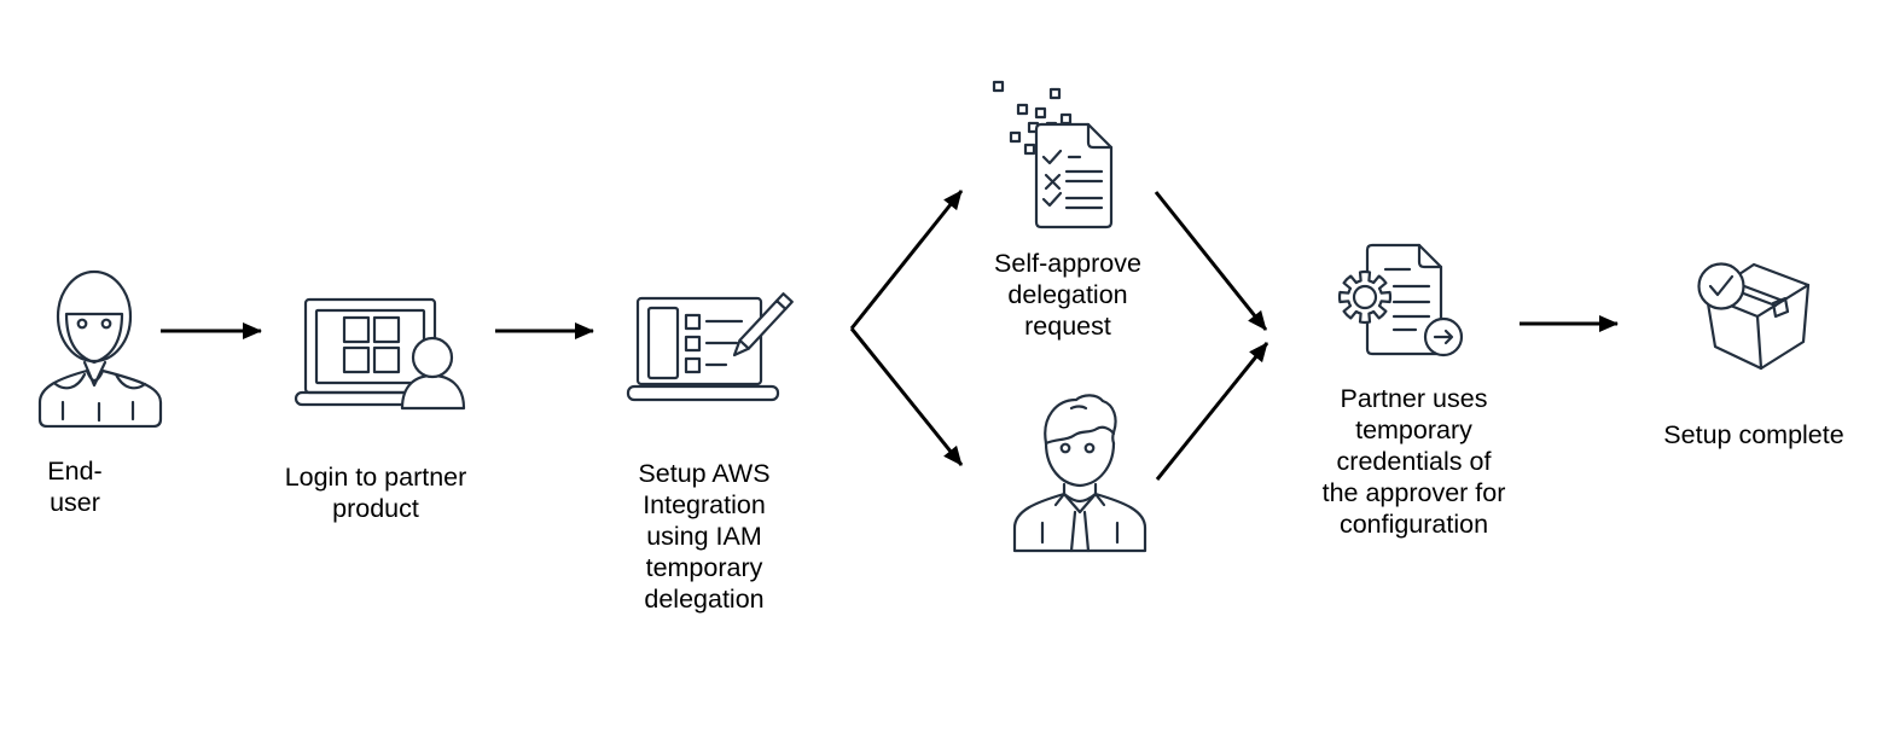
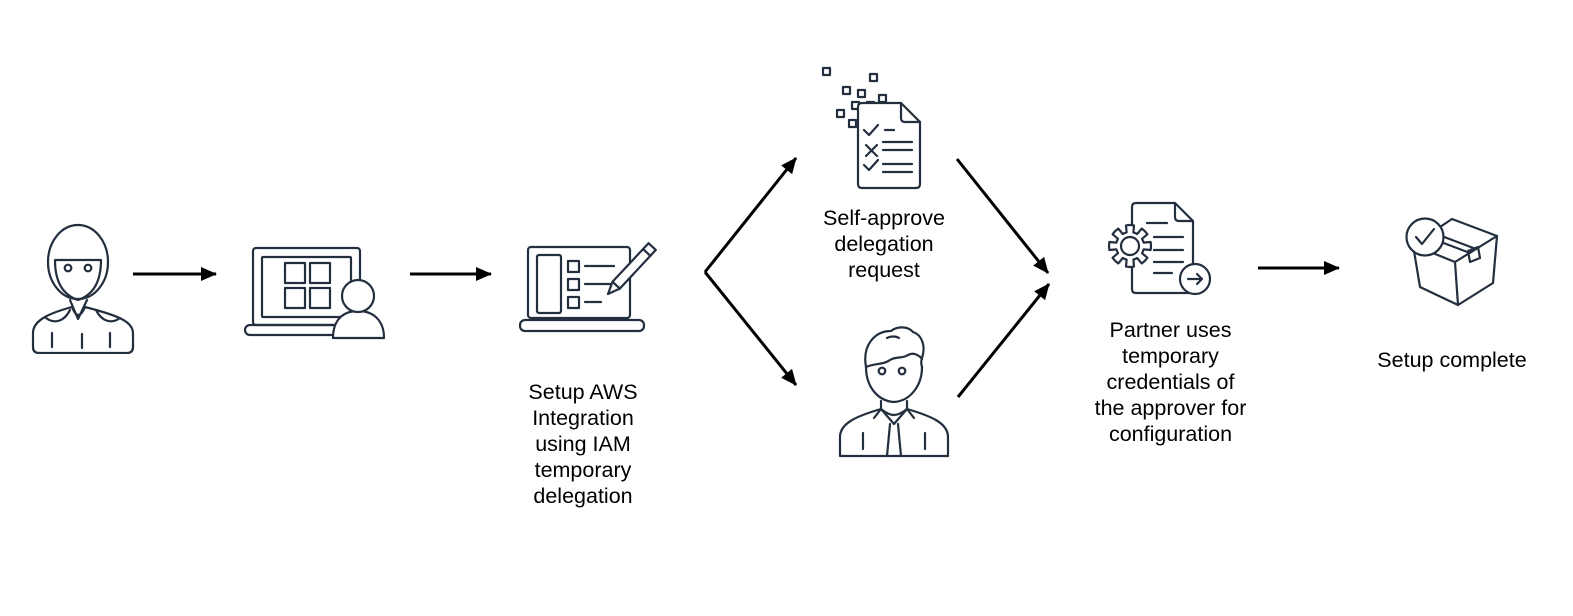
- End-
- user
- Login to partner
- product
  Setup AWS
  Integration
  using IAM
  temporary
  delegation
  Self-approve
  delegation
  request
  Partner uses
  temporary
  credentials of
  the approver for
  configuration
  Setup complete
